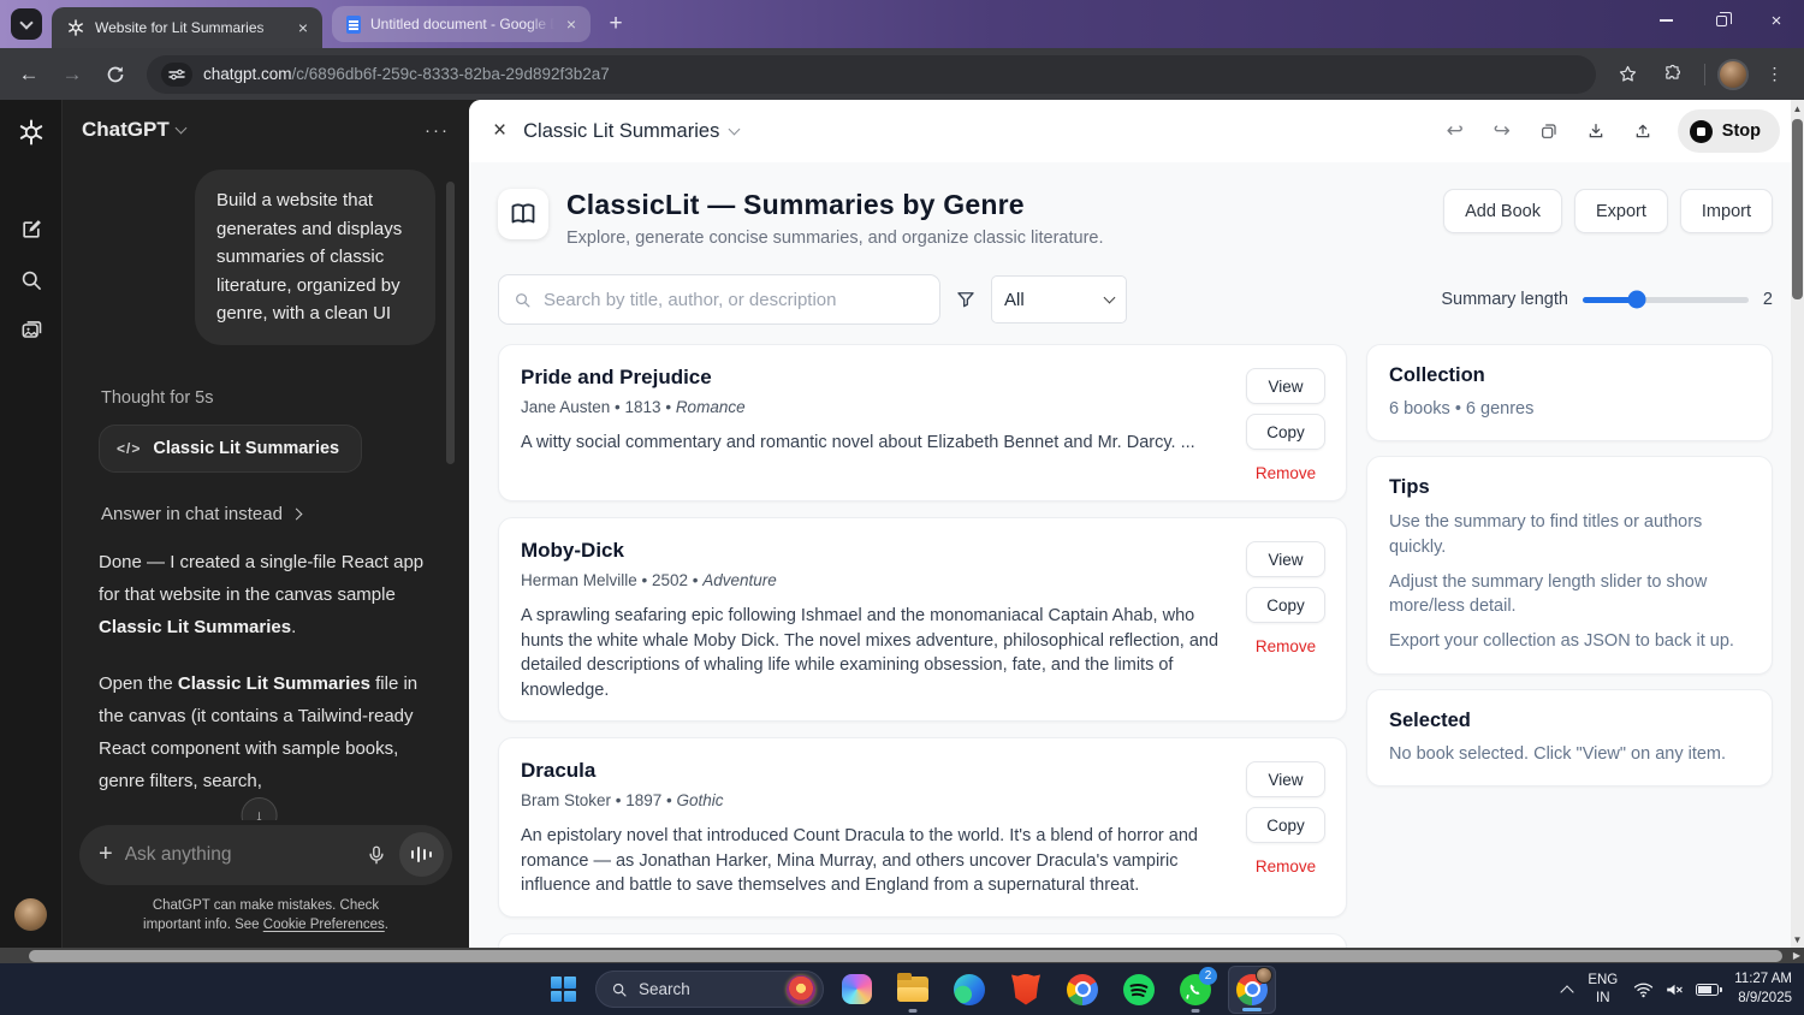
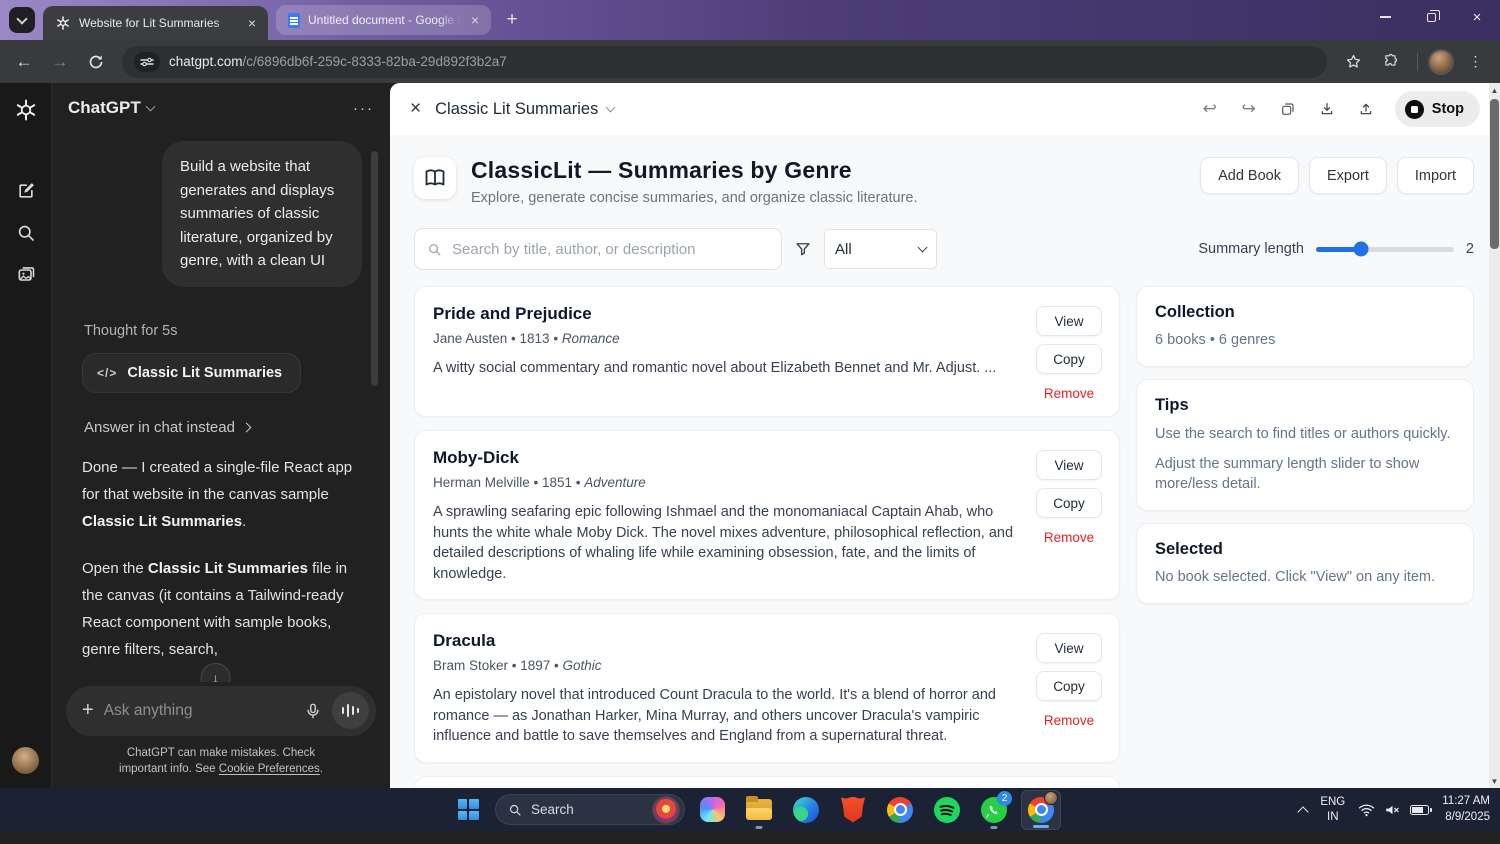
  Website for Lit Summaries
  ×
  Untitled document - Google
  ×
  +
  ×
  ←
  →
  chatgpt.com/c/6896db6f-259c-8333-82ba-29d892f3b2a7
  ⋮
  ChatGPT
  ···
  Build a website that generates and displays summaries of classic literature, organized by genre, with a clean UI
  Thought for 5s
  </>
  Classic Lit Summaries
  Answer in chat instead
  Done — I created a single-file React app for that website in the canvas sample Classic Lit Summaries.
  Open the Classic Lit Summaries file in the canvas (it contains a Tailwind-ready React component with sample books, genre filters, search,
  ↓
  +
  Ask anything
  ChatGPT can make mistakes. Check
  important info. See Cookie Preferences.
  ×
  Classic Lit Summaries
  ↩
  ↪
  Stop
  ClassicLit — Summaries by Genre
  Explore, generate concise summaries, and organize classic literature.
  Add Book
  Export
  Import
  Search by title, author, or description
  All
  Summary length
  2
  Pride and Prejudice
  Jane Austen • 1813 • Romance
- A witty social commentary and romantic novel about Elizabeth Bennet and Mr. Darcy. ...
+ A witty social commentary and romantic novel about Elizabeth Bennet and Mr. Adjust. ...
  View
  Copy
  Remove
  Moby-Dick
- Herman Melville • 2502 • Adventure
+ Herman Melville • 1851 • Adventure
  A sprawling seafaring epic following Ishmael and the monomaniacal Captain Ahab, who hunts the white whale Moby Dick. The novel mixes adventure, philosophical reflection, and detailed descriptions of whaling life while examining obsession, fate, and the limits of knowledge.
  View
  Copy
  Remove
  Dracula
  Bram Stoker • 1897 • Gothic
  An epistolary novel that introduced Count Dracula to the world. It's a blend of horror and romance — as Jonathan Harker, Mina Murray, and others uncover Dracula's vampiric influence and battle to save themselves and England from a supernatural threat.
  View
  Copy
  Remove
  Collection
  6 books • 6 genres
  Tips
- Use the summary to find titles or authors quickly.
+ Use the search to find titles or authors quickly.
  Adjust the summary length slider to show more/less detail.
- Export your collection as JSON to back it up.
  Selected
  No book selected. Click "View" on any item.
  ▲
  ▼
- ▶
  Search
  2
  ENG
  IN
  11:27 AM
  8/9/2025
